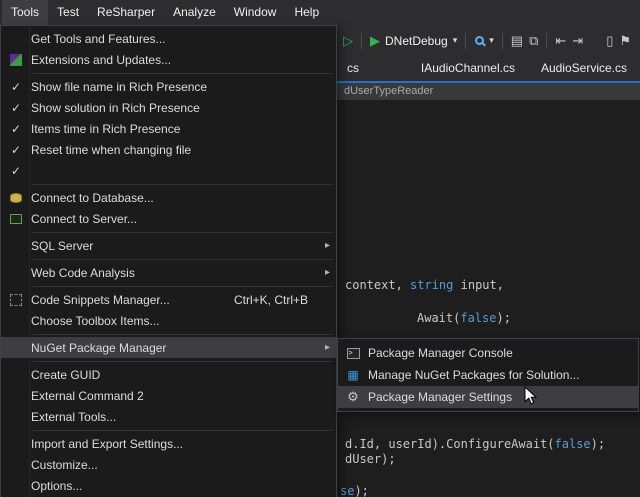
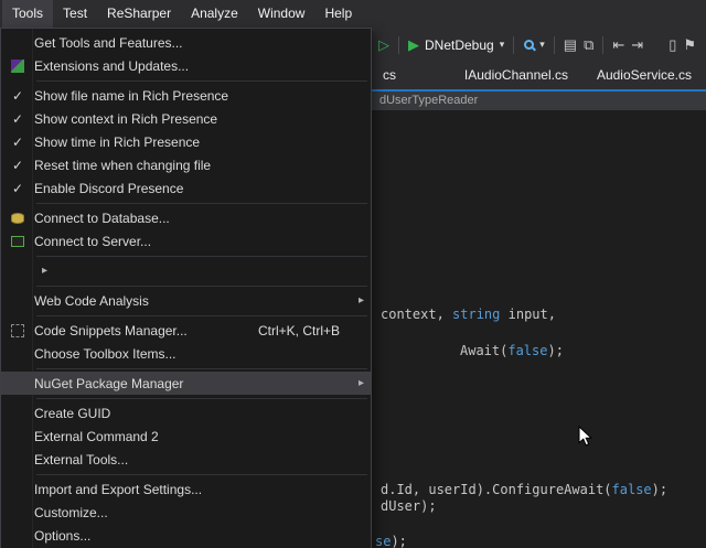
  Tools
  Test
  ReSharper
  Analyze
  Window
  Help
  ▷
  ▶
  DNetDebug
  ▾
  ▾
  ▤
  ⧉
  ⇤
  ⇥
  ▯
  ⚑
  cs
  IAudioChannel.cs
  AudioService.cs
  dUserTypeReader
  context, string input,
  Await(false);
  d.Id, userId).ConfigureAwait(false);
  dUser);
  se);
  Get Tools and Features...
  Extensions and Updates...
  ✓
  Show file name in Rich Presence
  ✓
- Show solution in Rich Presence
+ Show context in Rich Presence
  ✓
- Items time in Rich Presence
+ Show time in Rich Presence
  ✓
  Reset time when changing file
  ✓
+ Enable Discord Presence
  Connect to Database...
  Connect to Server...
- SQL Server
  ▸
  Web Code Analysis
  ▸
  Code Snippets Manager...
  Ctrl+K, Ctrl+B
  Choose Toolbox Items...
  NuGet Package Manager
  ▸
  Create GUID
  External Command 2
  External Tools...
  Import and Export Settings...
  Customize...
  Options...
- Package Manager Console
- ▦
- Manage NuGet Packages for Solution...
- ⚙
- Package Manager Settings
